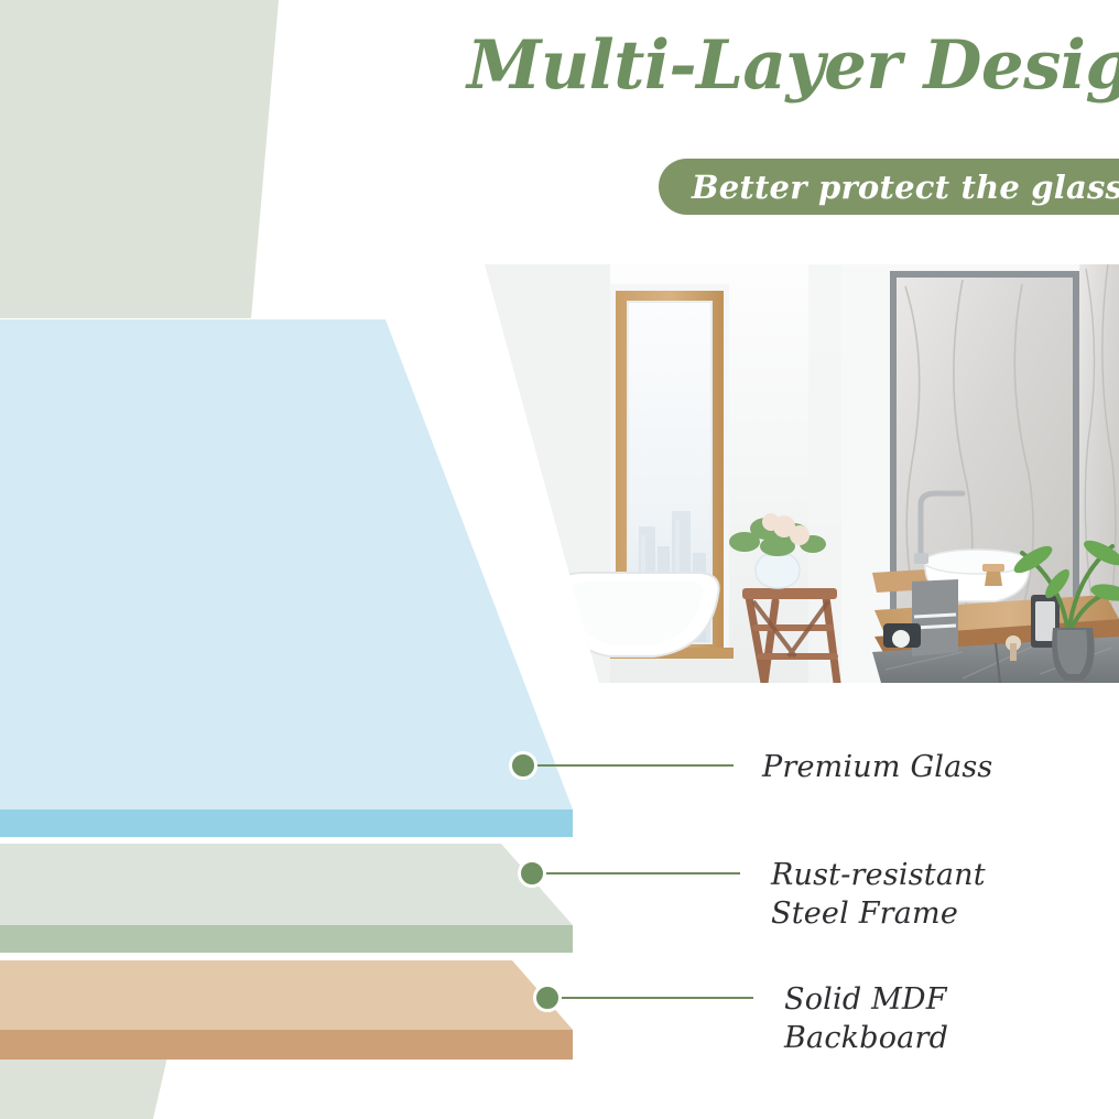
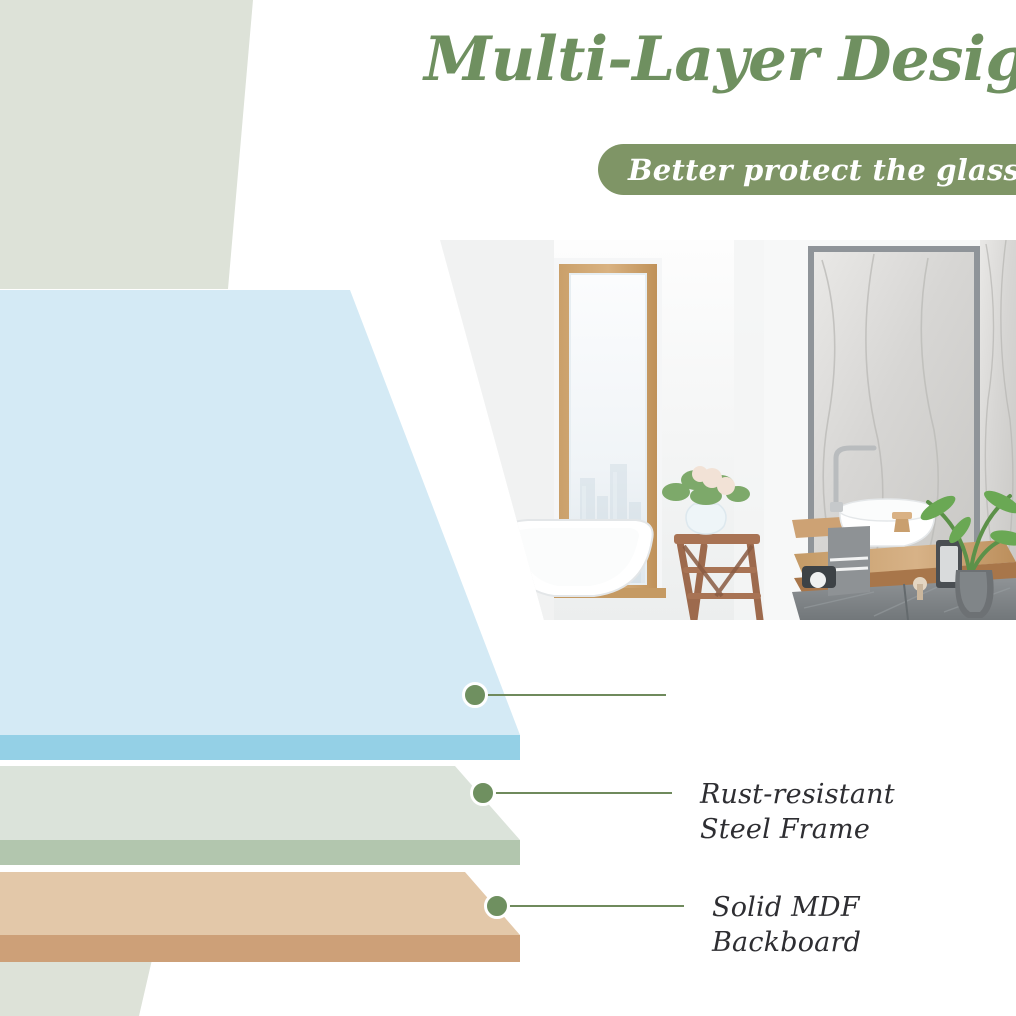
  Multi-Layer Desi
  Better protect the glass
- Premium Glass
  Rust-resistant Steel Frame
  Solid MDF Backboard
